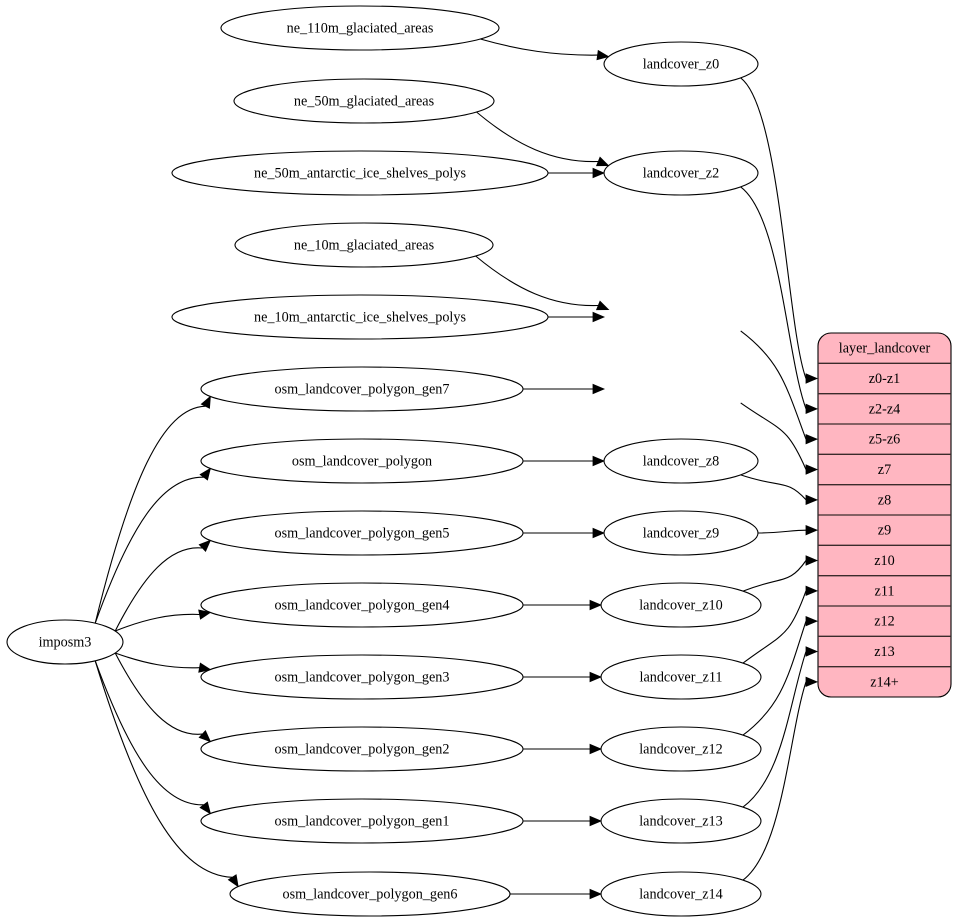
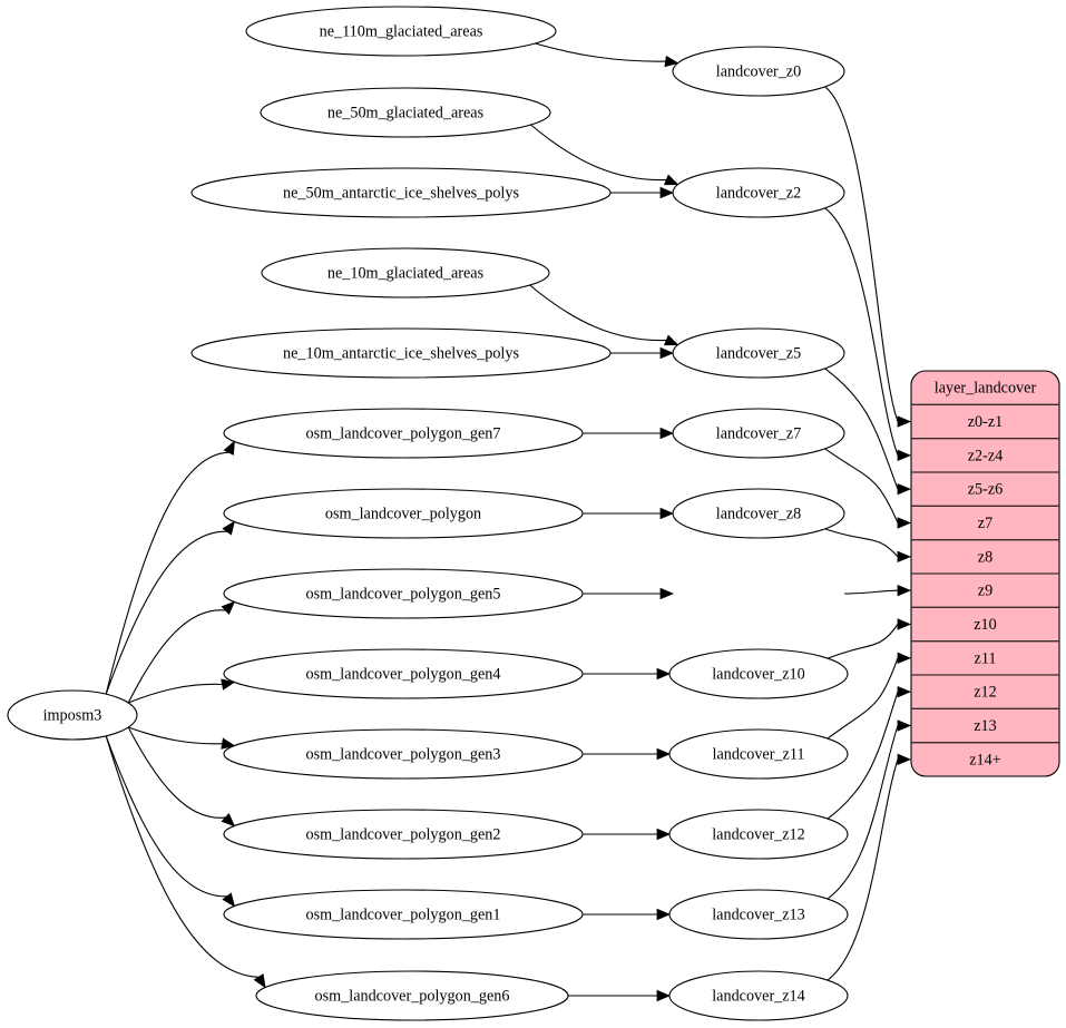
  imposm3
  ne_110m_glaciated_areas
  ne_50m_glaciated_areas
  ne_50m_antarctic_ice_shelves_polys
  ne_10m_glaciated_areas
  ne_10m_antarctic_ice_shelves_polys
  osm_landcover_polygon_gen7
  osm_landcover_polygon
  osm_landcover_polygon_gen5
  osm_landcover_polygon_gen4
  osm_landcover_polygon_gen3
  osm_landcover_polygon_gen2
  osm_landcover_polygon_gen1
  osm_landcover_polygon_gen6
  landcover_z0
  landcover_z2
+ landcover_z5
+ landcover_z7
  landcover_z8
- landcover_z9
  landcover_z10
  landcover_z11
  landcover_z12
  landcover_z13
  landcover_z14
  layer_landcover
  z0-z1
  z2-z4
  z5-z6
  z7
  z8
  z9
  z10
  z11
  z12
  z13
  z14+
